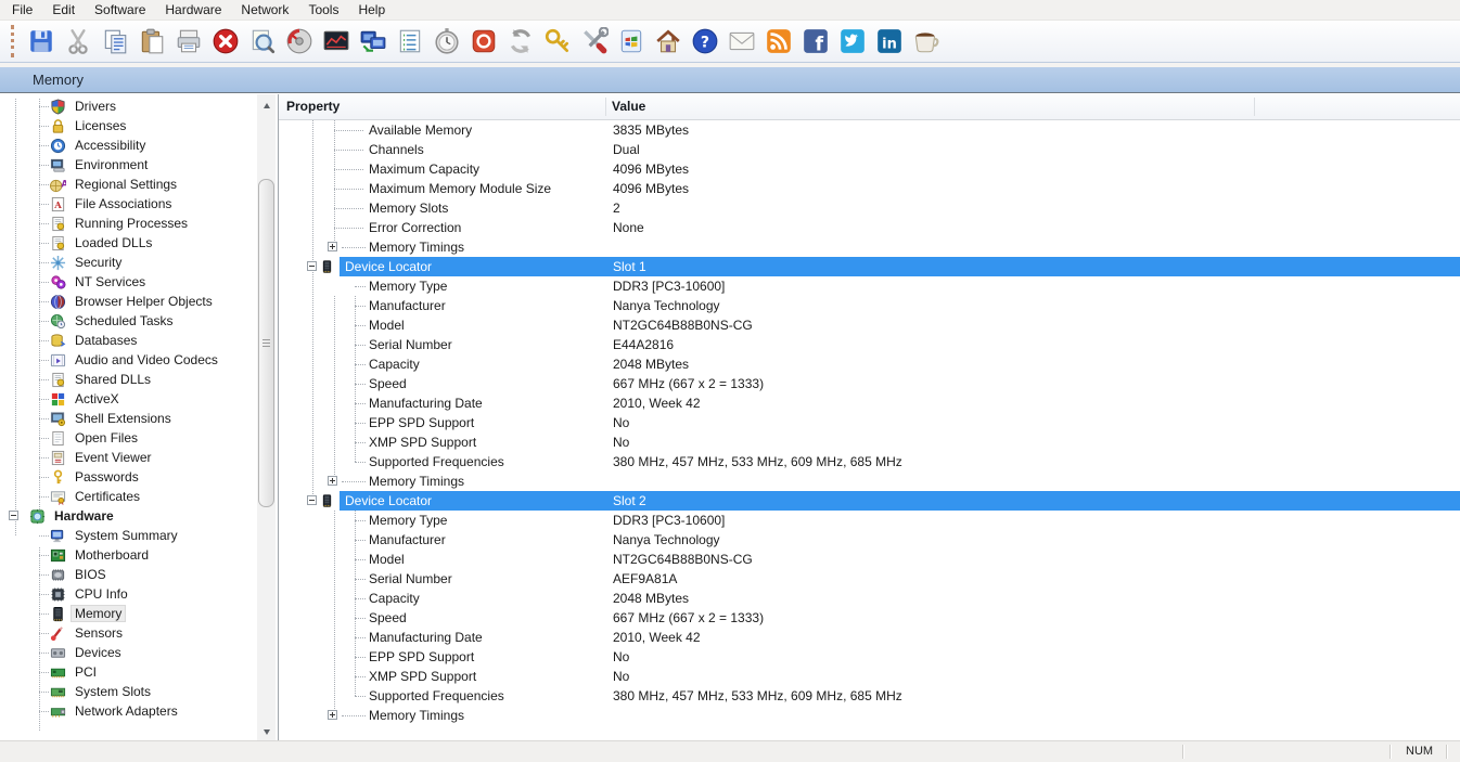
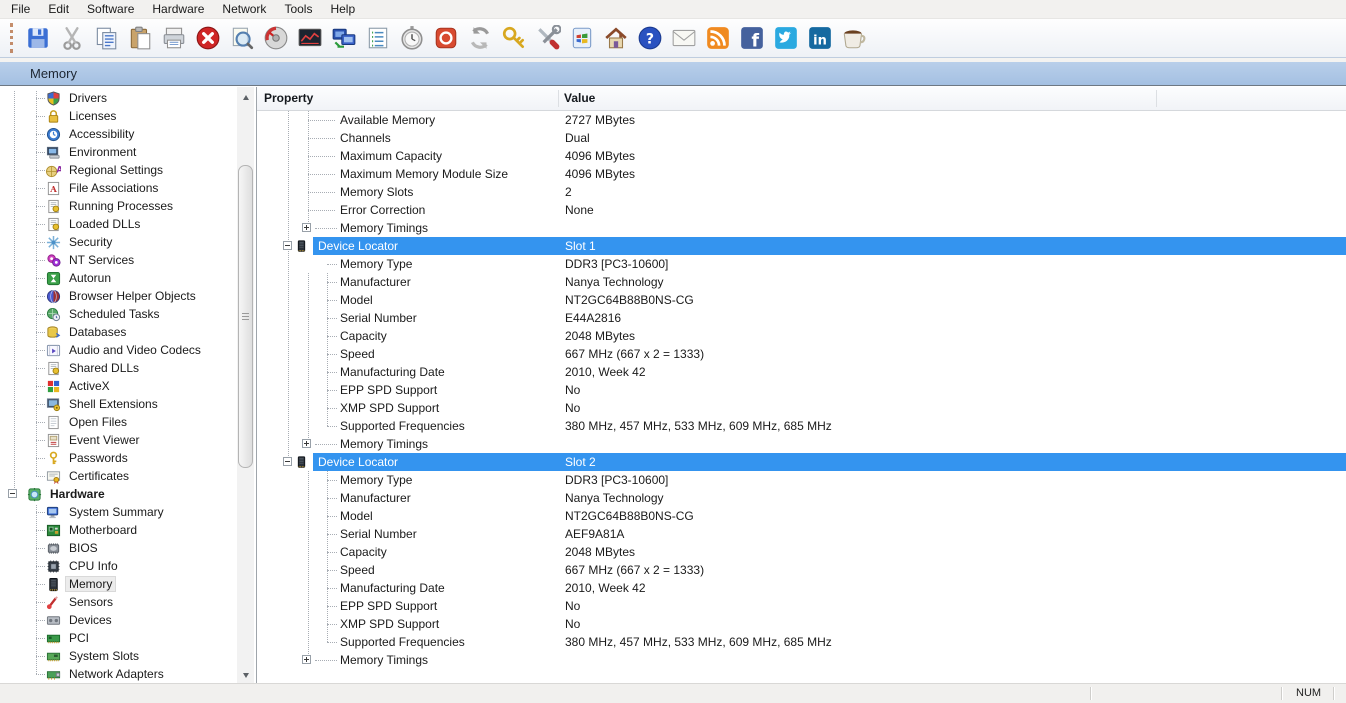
  File
  Edit
  Software
  Hardware
  Network
  Tools
  Help
  ?
  f
  in
  Memory
  Drivers
  Licenses
  Accessibility
  Environment
  A
  Regional Settings
  A
  File Associations
  Running Processes
  Loaded DLLs
  Security
  NT Services
+ Autorun
  Browser Helper Objects
  Scheduled Tasks
  Databases
  Audio and Video Codecs
  Shared DLLs
  ActiveX
  Shell Extensions
  Open Files
  Event Viewer
  Passwords
  Certificates
  Hardware
  System Summary
  Motherboard
  BIOS
  CPU Info
  Memory
  Sensors
  Devices
  PCI
  System Slots
  Network Adapters
  Property
  Value
  Available Memory
- 3835 MBytes
+ 2727 MBytes
  Channels
  Dual
  Maximum Capacity
  4096 MBytes
  Maximum Memory Module Size
  4096 MBytes
  Memory Slots
  2
  Error Correction
  None
  Memory Timings
  Device Locator
  Slot 1
  Memory Type
  DDR3 [PC3-10600]
  Manufacturer
  Nanya Technology
  Model
  NT2GC64B88B0NS-CG
  Serial Number
  E44A2816
  Capacity
  2048 MBytes
  Speed
  667 MHz (667 x 2 = 1333)
  Manufacturing Date
  2010, Week 42
  EPP SPD Support
  No
  XMP SPD Support
  No
  Supported Frequencies
  380 MHz, 457 MHz, 533 MHz, 609 MHz, 685 MHz
  Memory Timings
  Device Locator
  Slot 2
  Memory Type
  DDR3 [PC3-10600]
  Manufacturer
  Nanya Technology
  Model
  NT2GC64B88B0NS-CG
  Serial Number
  AEF9A81A
  Capacity
  2048 MBytes
  Speed
  667 MHz (667 x 2 = 1333)
  Manufacturing Date
  2010, Week 42
  EPP SPD Support
  No
  XMP SPD Support
  No
  Supported Frequencies
  380 MHz, 457 MHz, 533 MHz, 609 MHz, 685 MHz
  Memory Timings
  NUM
